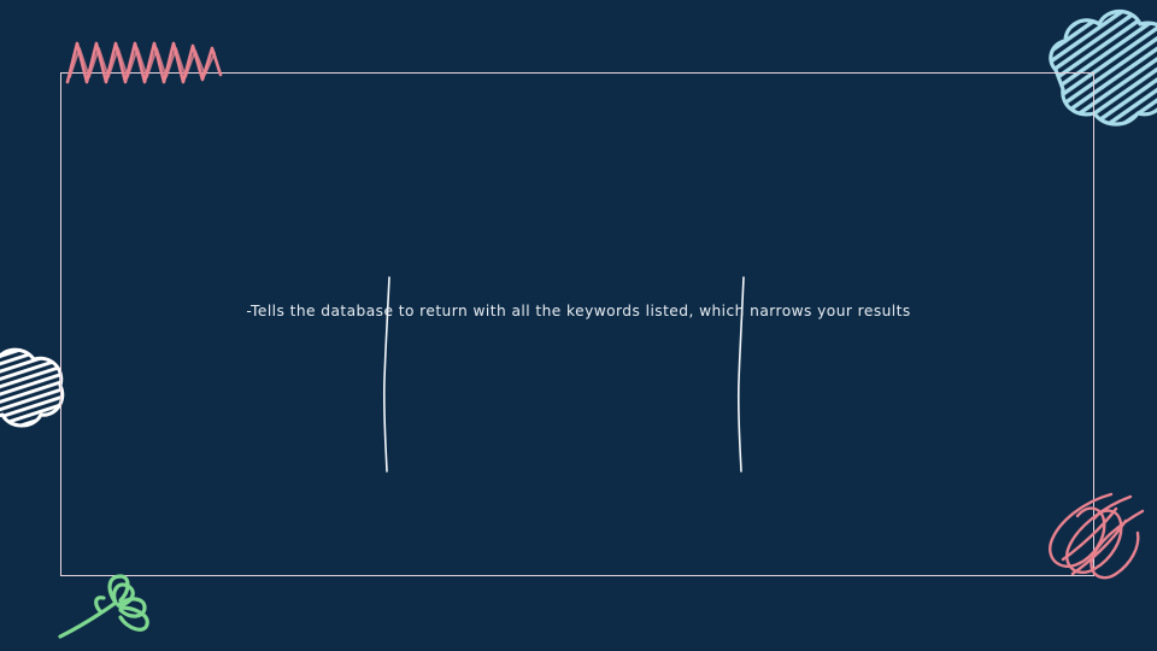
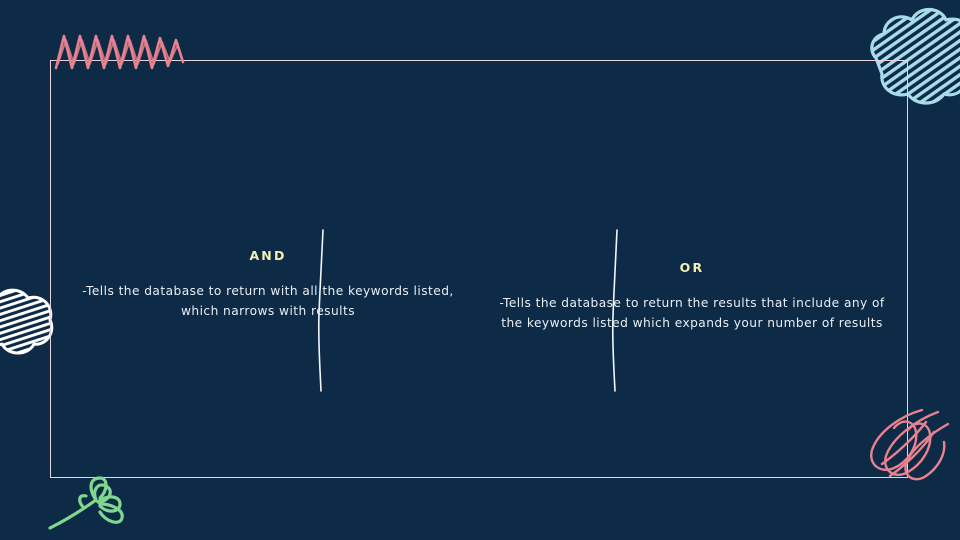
+ AND
- -Tells the database to return with all the keywords listed, which narrows your results
+ -Tells the database to return with all the keywords listed, which narrows with results
+ OR
+ -Tells the database to return the results that include any of the keywords listed which expands your number of results
